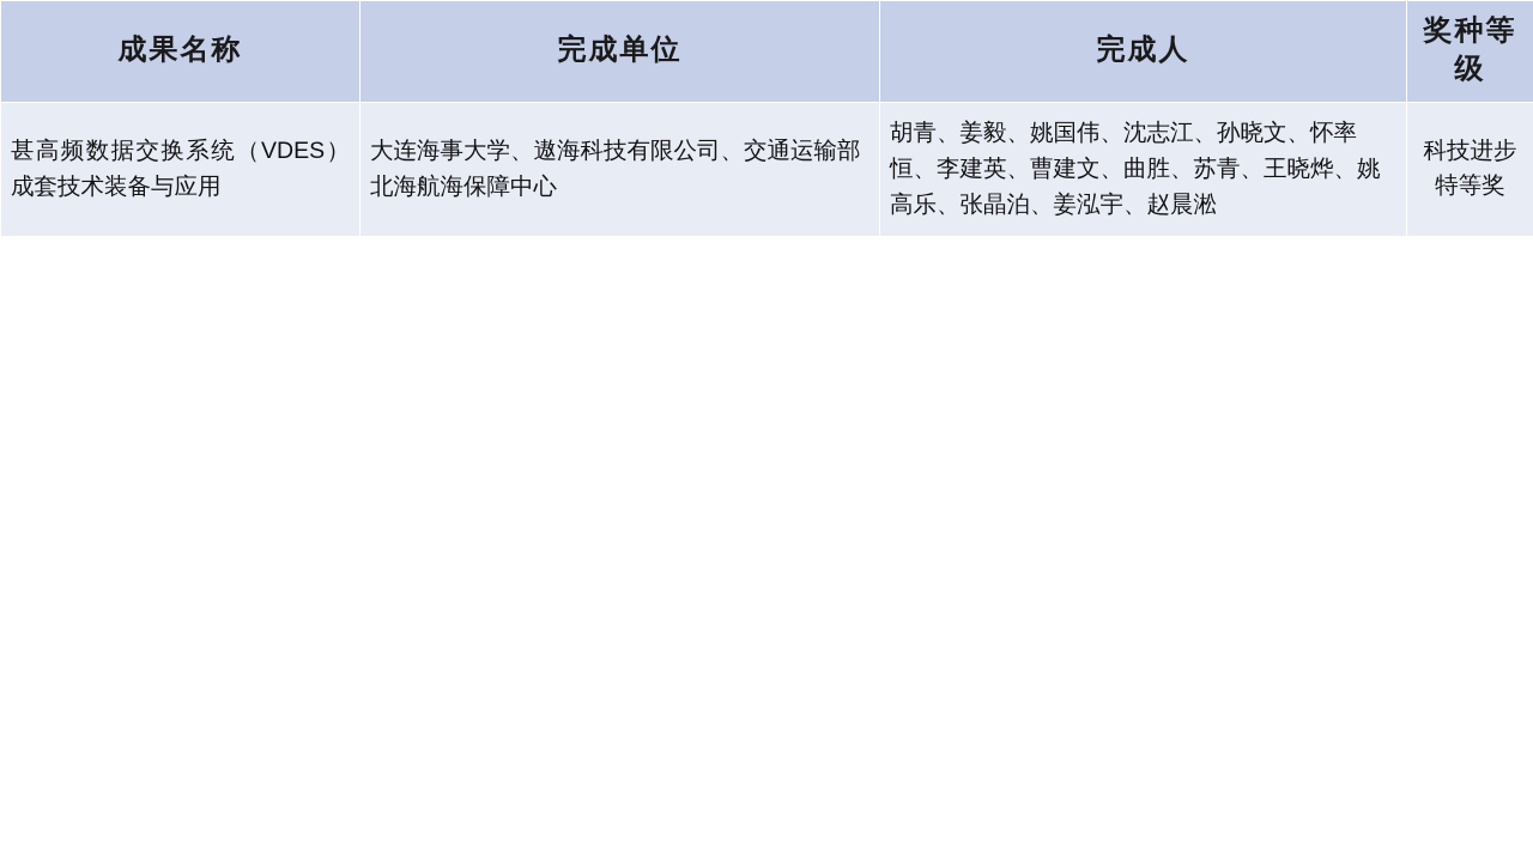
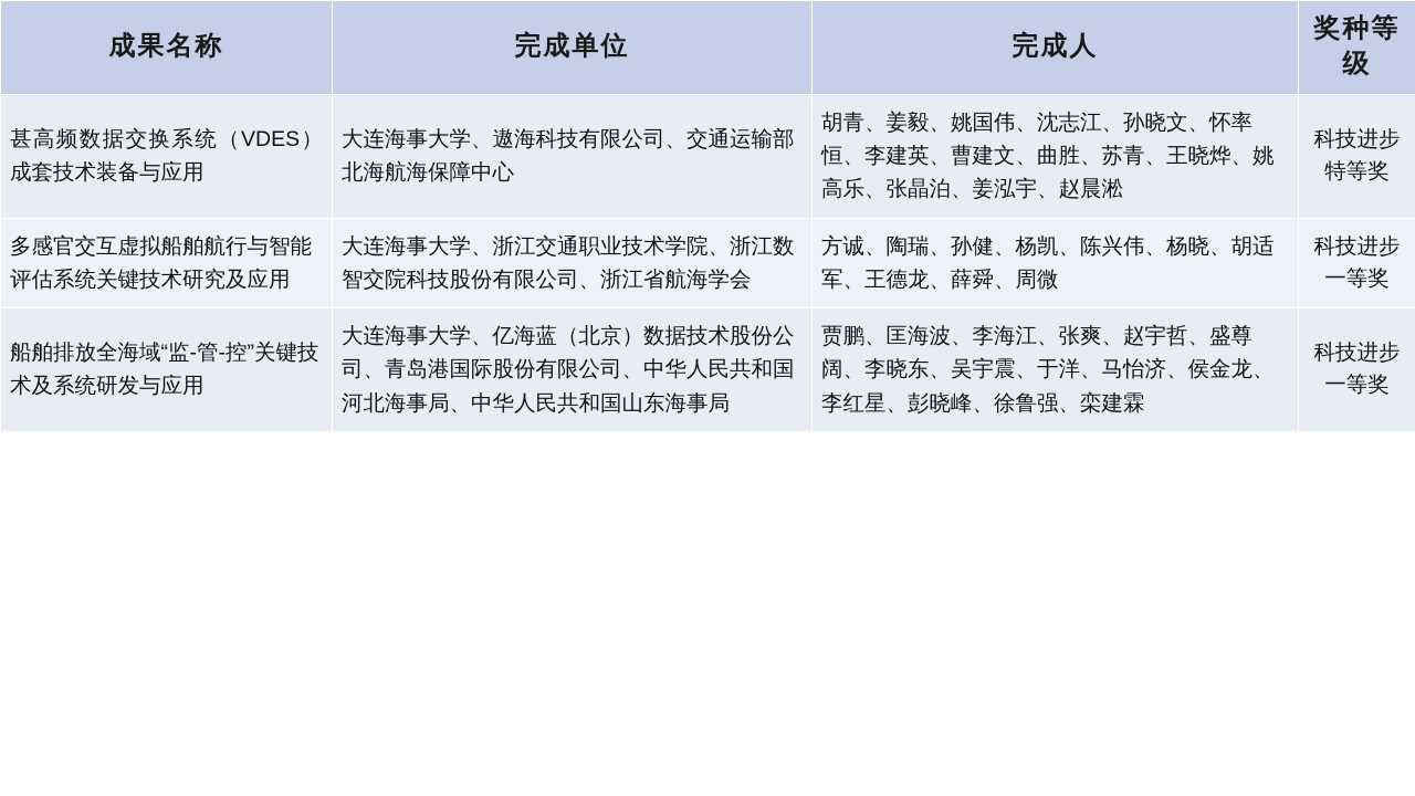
  成果名称	完成单位	完成人	奖种等级
  甚高频数据交换系统（VDES）成套技术装备与应用	大连海事大学、遨海科技有限公司、交通运输部北海航海保障中心	胡青、姜毅、姚国伟、沈志江、孙晓文、怀率恒、李建英、曹建文、曲胜、苏青、王晓烨、姚高乐、张晶泊、姜泓宇、赵晨淞	科技进步 特等奖
+ 多感官交互虚拟船舶航行与智能评估系统关键技术研究及应用	大连海事大学、浙江交通职业技术学院、浙江数智交院科技股份有限公司、浙江省航海学会	方诚、陶瑞、孙健、杨凯、陈兴伟、杨晓、胡适军、王德龙、薛舜、周微	科技进步 一等奖
+ 船舶排放全海域“监-管-控”关键技术及系统研发与应用	大连海事大学、亿海蓝（北京）数据技术股份公司、青岛港国际股份有限公司、中华人民共和国河北海事局、中华人民共和国山东海事局	贾鹏、匡海波、李海江、张爽、赵宇哲、盛尊阔、李晓东、吴宇震、于洋、马怡济、侯金龙、李红星、彭晓峰、徐鲁强、栾建霖	科技进步 一等奖
